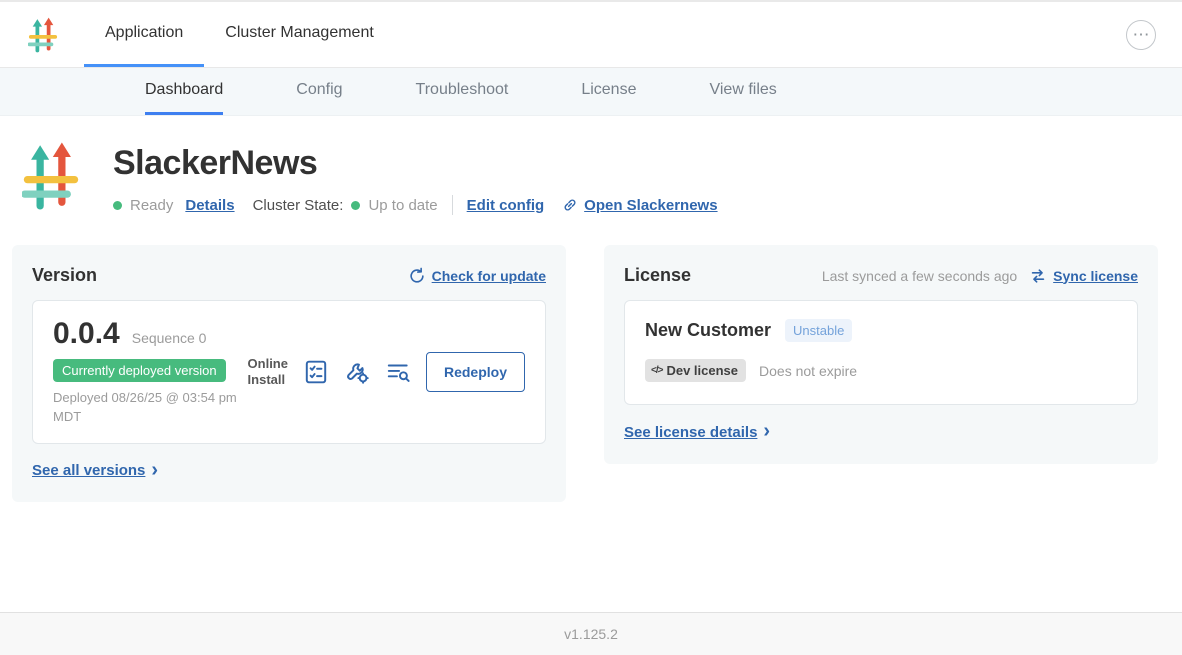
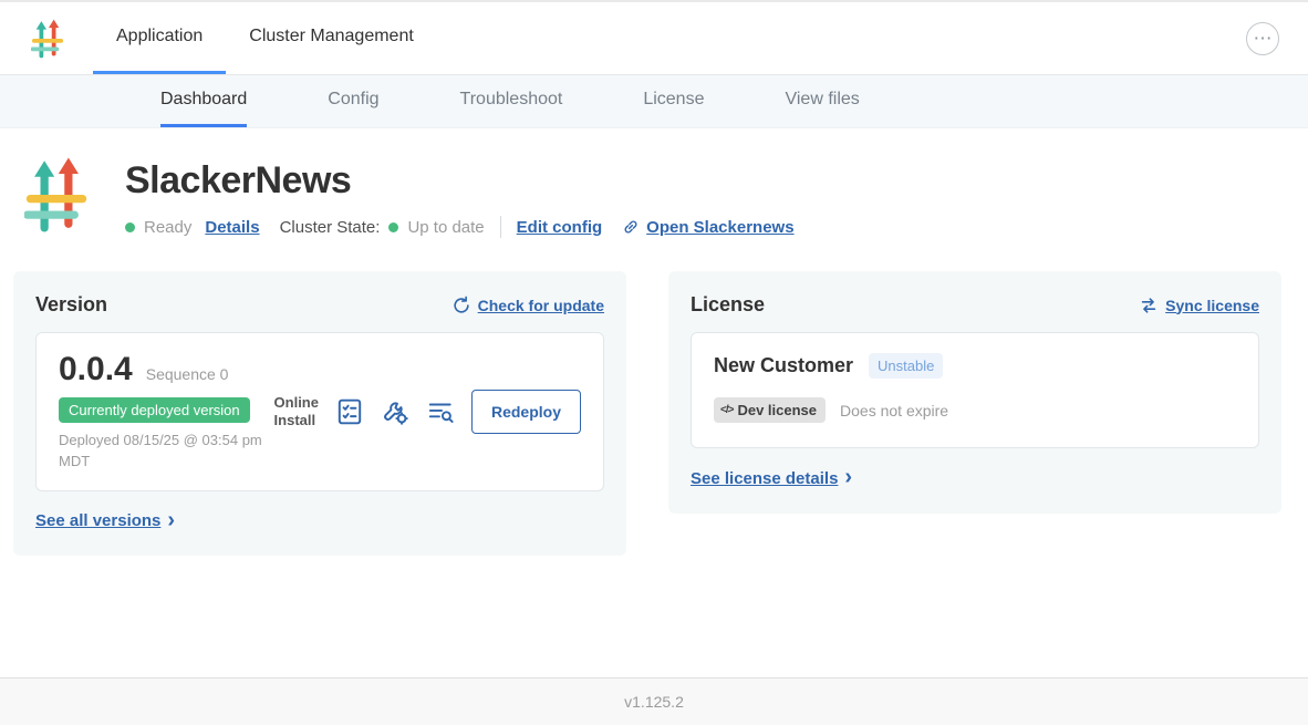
  Application
  Cluster Management
  ⋯
  Dashboard
  Config
  Troubleshoot
  License
  View files
  SlackerNews
  Ready
  Details
  Cluster State:
  Up to date
  Edit config
  Open Slackernews
  Version
  Check for update
  0.0.4
  Sequence 0
  Currently deployed version
- Deployed 08/26/25 @ 03:54 pm MDT
+ Deployed 08/15/25 @ 03:54 pm MDT
  Online
  Install
  Redeploy
  See all versions
  ›
  License
- Last synced a few seconds ago
  Sync license
  New Customer
  Unstable
  </>
  Dev license
  Does not expire
  See license details
  ›
  v1.125.2
